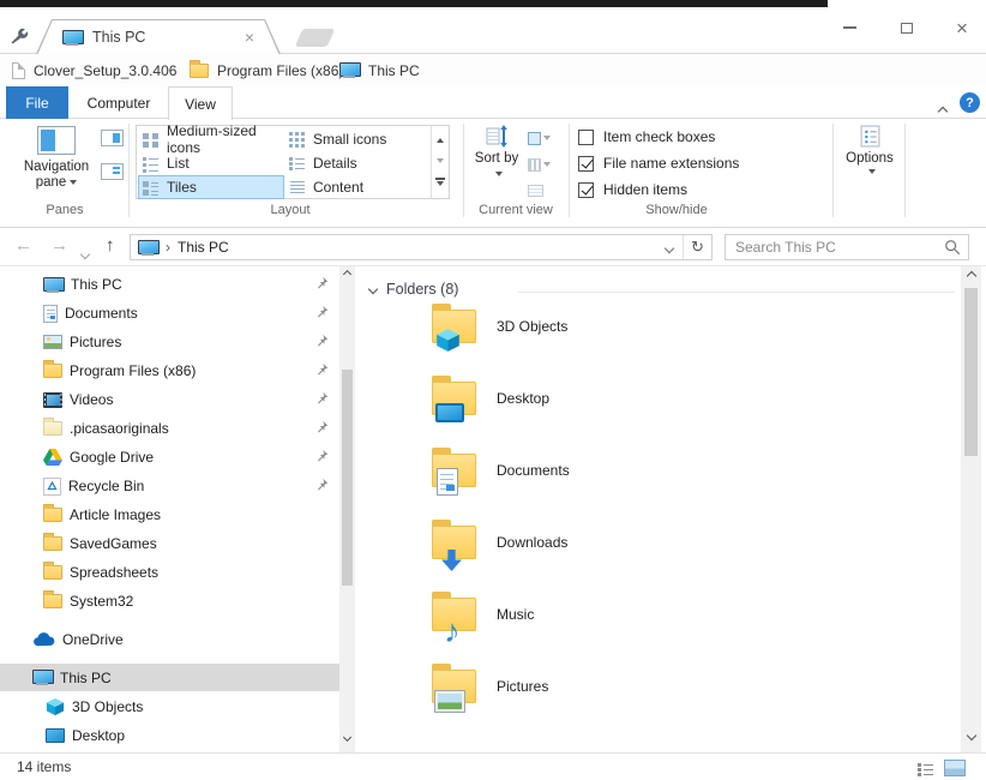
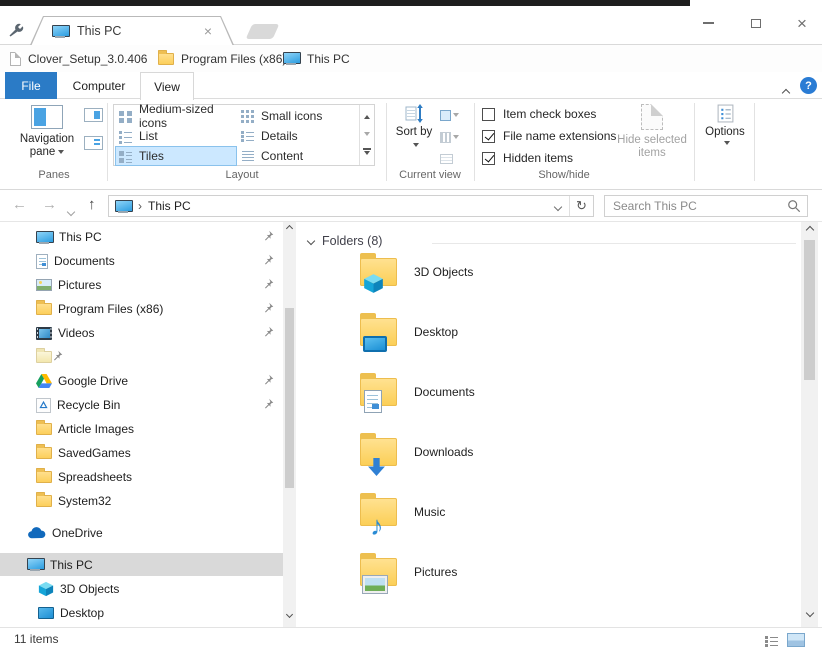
  This PC
  ×
  ×
  Clover_Setup_3.0.406
  Program Files (x86
  This PC
  File
  Computer
  View
  ?
  Navigation pane
  Panes
  Medium-sized icons
  Small icons
  List
  Details
  Tiles
  Content
  Layout
  Sort by
  Current view
  Item check boxes
  File name extensions
  Hidden items
+ Hide selected items
  Show/hide
  Options
  ←
  →
  ↑
  ›
  This PC
  ↻
  Search This PC
  This PC
  Documents
  Pictures
  Program Files (x86)
  Videos
- .picasaoriginals
  Google Drive
  Recycle Bin
  Article Images
  SavedGames
  Spreadsheets
  System32
  OneDrive
  This PC
  3D Objects
  Desktop
  Folders (8)
  3D Objects
  Desktop
  Documents
  Downloads
  ♪
  Music
  Pictures
- 14 items
+ 11 items
